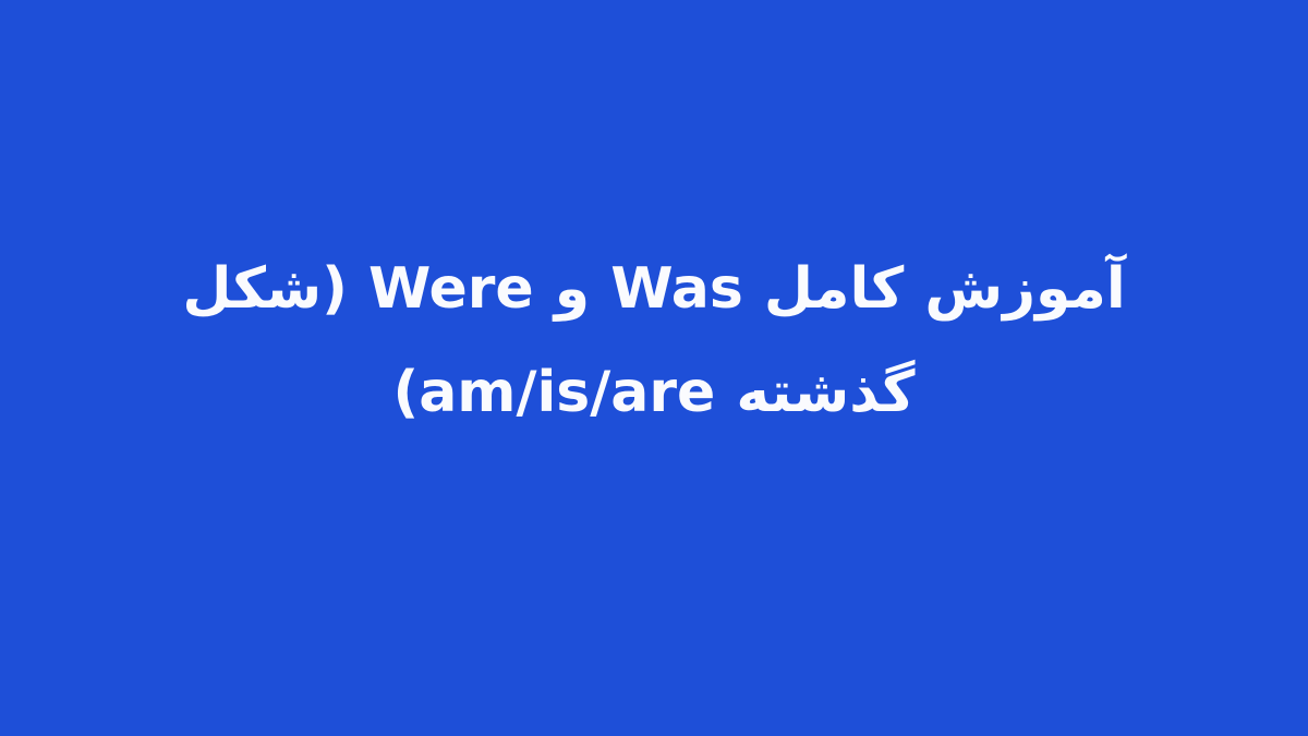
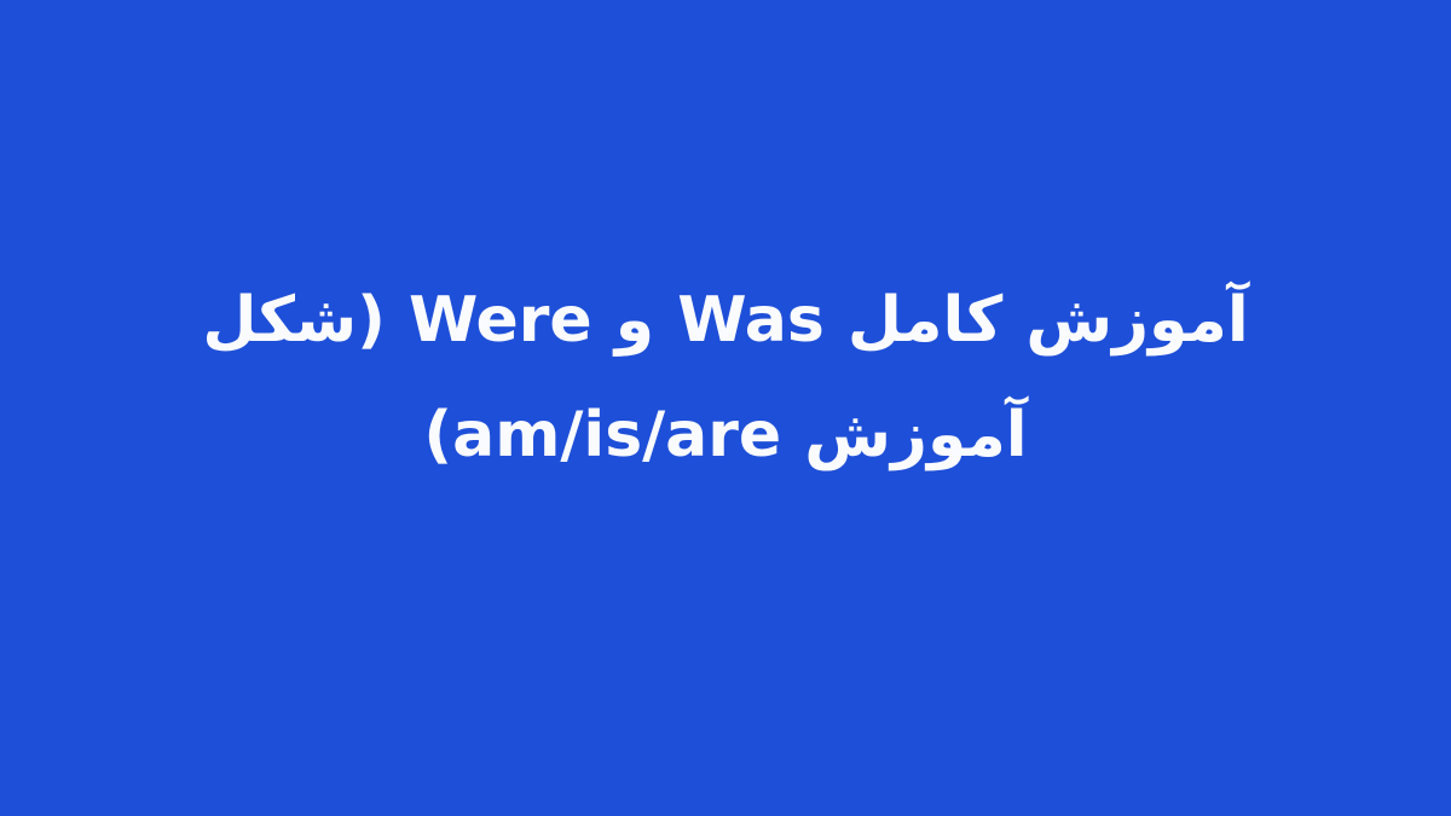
- آموزش کامل Was و Were (شکل گذشته am/is/are)
+ آموزش کامل Was و Were (شکل آموزش am/is/are)
